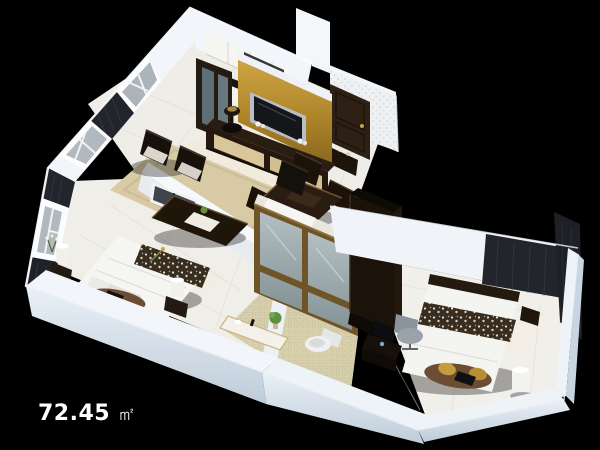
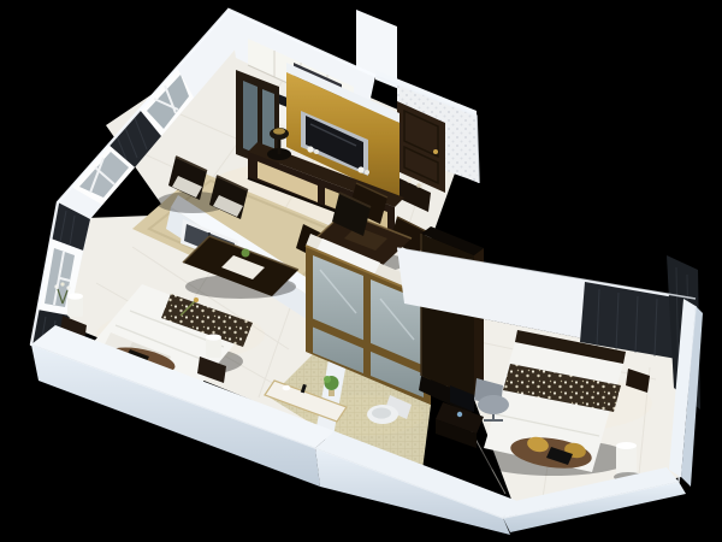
- 72.45 ㎡
